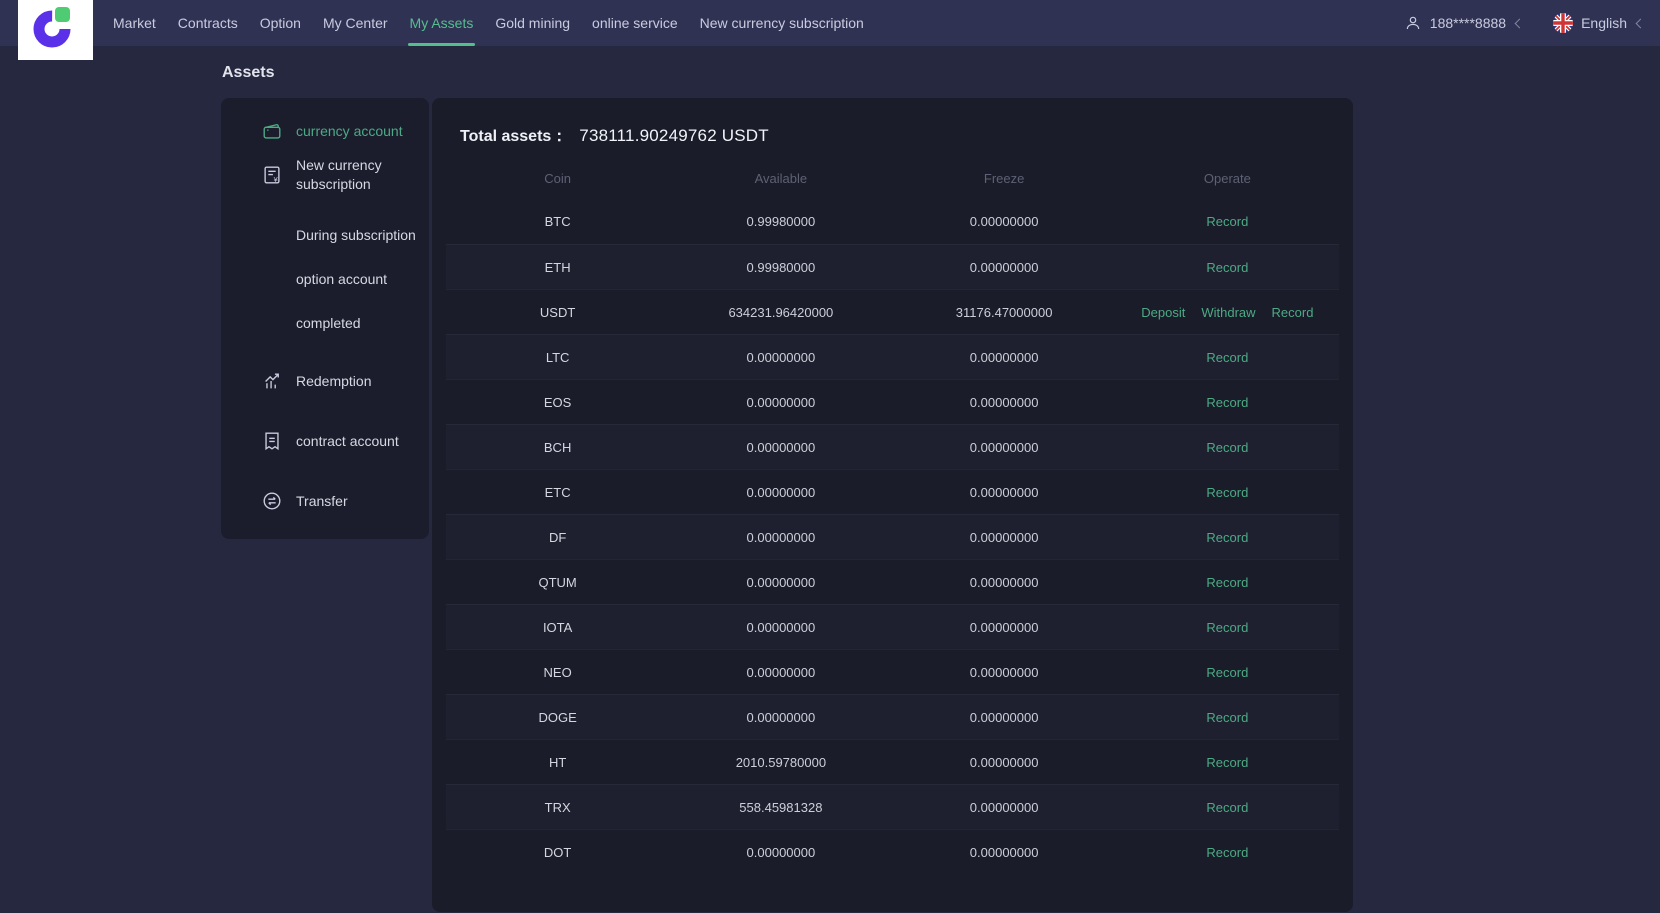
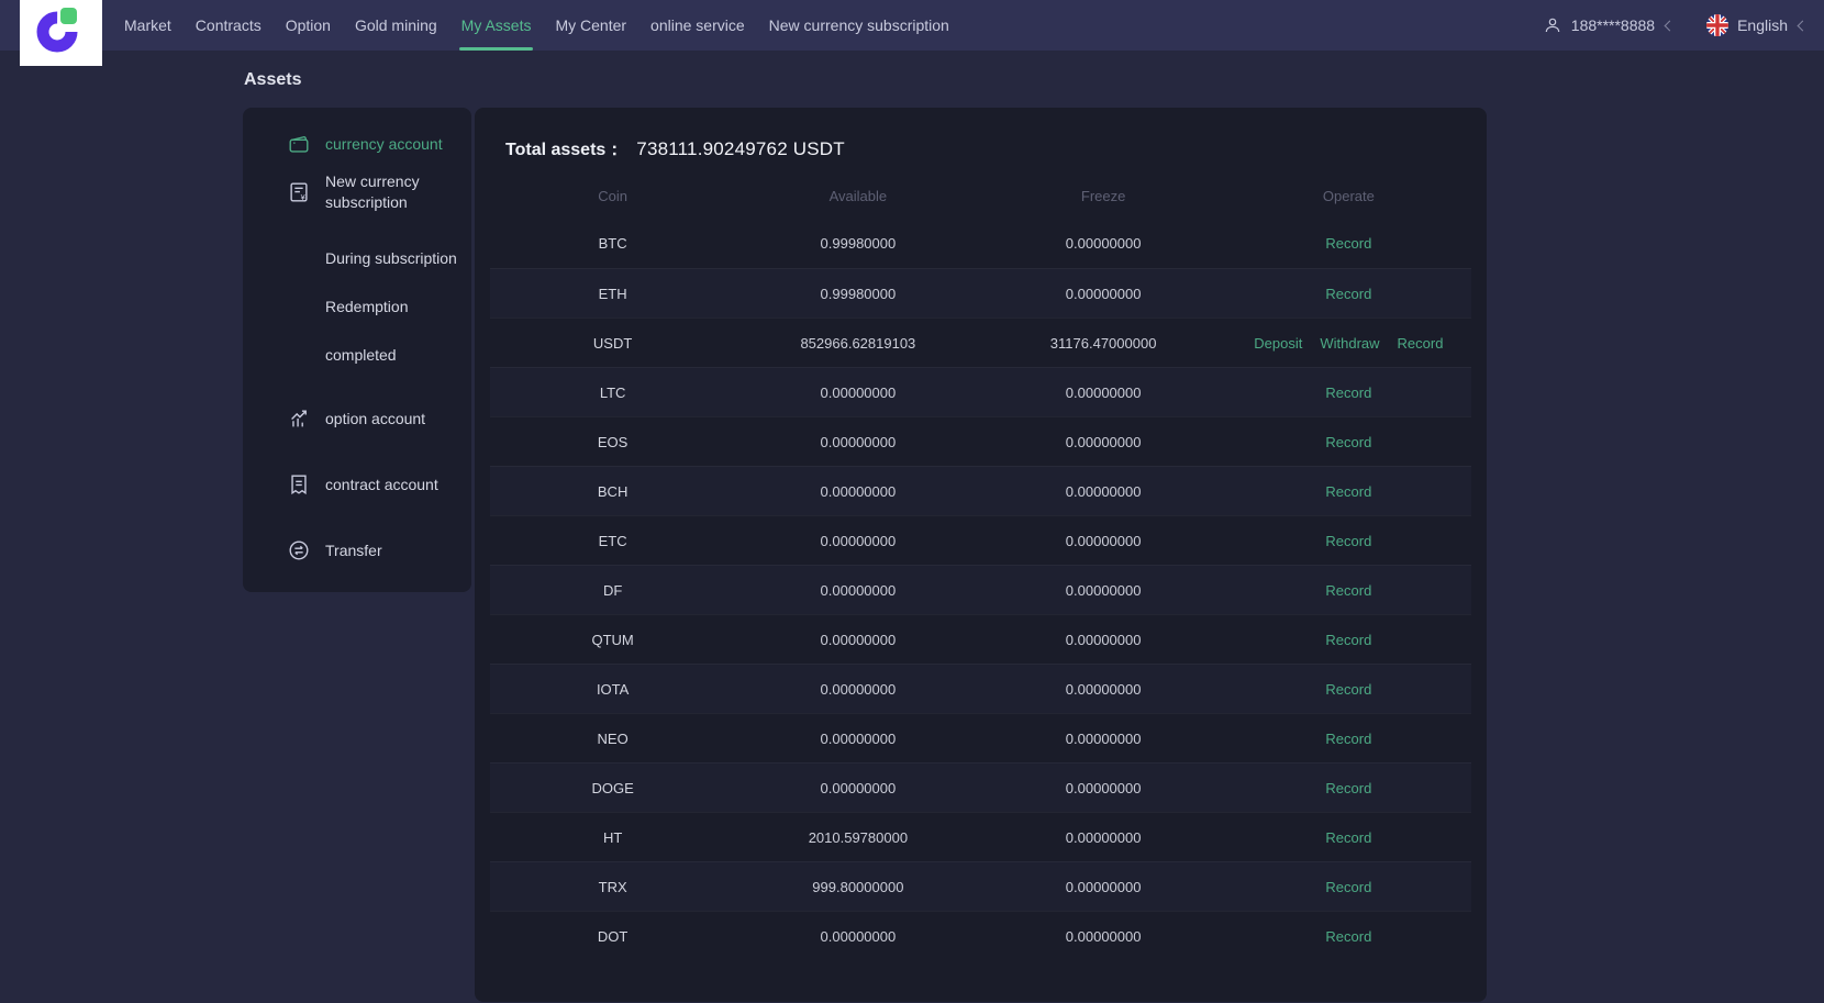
  Market
  Contracts
  Option
- My Center
+ Gold mining
  My Assets
- Gold mining
+ My Center
  online service
  New currency subscription
  188****8888
  English
  Assets
  currency account
  ¥
  New currency subscription
  During subscription
- option account
+ Redemption
  completed
- Redemption
+ option account
  contract account
  Transfer
  Total assets：
  738111.90249762 USDT
  Coin
  Available
  Freeze
  Operate
  BTC
  0.99980000
  0.00000000
  Record
  ETH
  0.99980000
  0.00000000
  Record
  USDT
- 634231.96420000
+ 852966.62819103
  31176.47000000
  Deposit
  Withdraw
  Record
  LTC
  0.00000000
  0.00000000
  Record
  EOS
  0.00000000
  0.00000000
  Record
  BCH
  0.00000000
  0.00000000
  Record
  ETC
  0.00000000
  0.00000000
  Record
  DF
  0.00000000
  0.00000000
  Record
  QTUM
  0.00000000
  0.00000000
  Record
  IOTA
  0.00000000
  0.00000000
  Record
  NEO
  0.00000000
  0.00000000
  Record
  DOGE
  0.00000000
  0.00000000
  Record
  HT
  2010.59780000
  0.00000000
  Record
  TRX
- 558.45981328
+ 999.80000000
  0.00000000
  Record
  DOT
  0.00000000
  0.00000000
  Record
